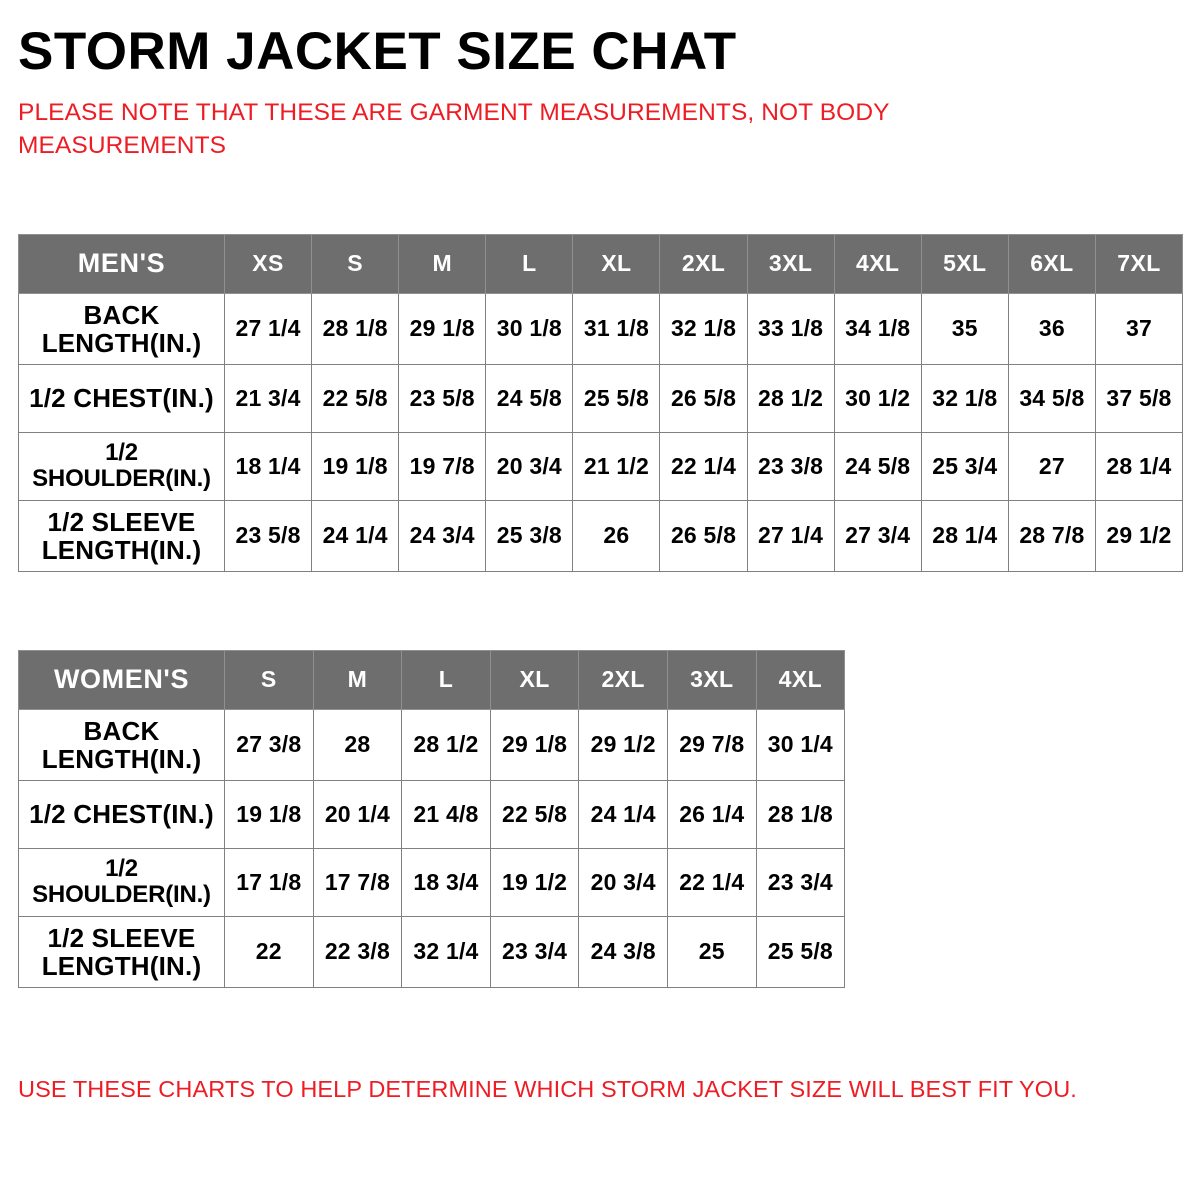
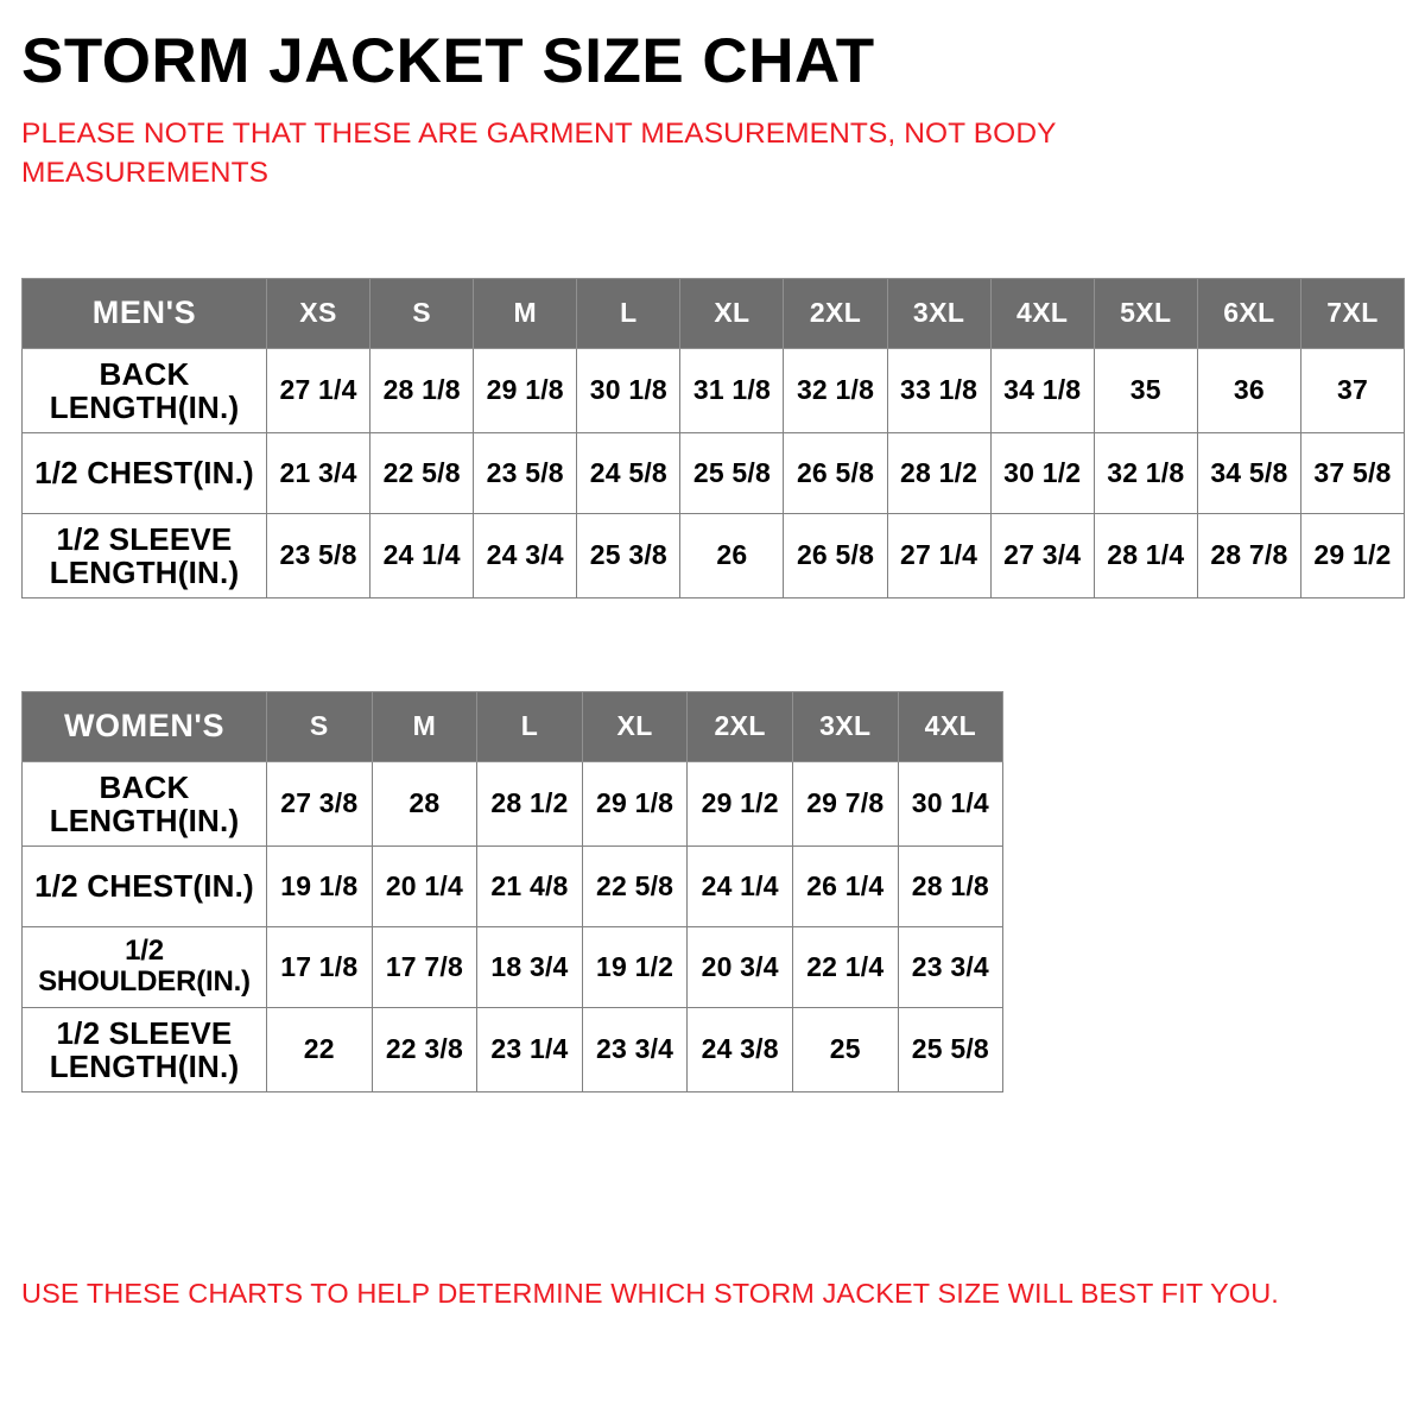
  STORM JACKET SIZE CHAT
  PLEASE NOTE THAT THESE ARE GARMENT MEASUREMENTS, NOT BODY MEASUREMENTS
  MEN'S	XS	S	M	L	XL	2XL	3XL	4XL	5XL	6XL	7XL
  BACKLENGTH(IN.)	27 1/4	28 1/8	29 1/8	30 1/8	31 1/8	32 1/8	33 1/8	34 1/8	35	36	37
  1/2 CHEST(IN.)	21 3/4	22 5/8	23 5/8	24 5/8	25 5/8	26 5/8	28 1/2	30 1/2	32 1/8	34 5/8	37 5/8
- 1/2 SHOULDER(IN.)	18 1/4	19 1/8	19 7/8	20 3/4	21 1/2	22 1/4	23 3/8	24 5/8	25 3/4	27	28 1/4
  1/2 SLEEVELENGTH(IN.)	23 5/8	24 1/4	24 3/4	25 3/8	26	26 5/8	27 1/4	27 3/4	28 1/4	28 7/8	29 1/2
  WOMEN'S	S	M	L	XL	2XL	3XL	4XL
  BACKLENGTH(IN.)	27 3/8	28	28 1/2	29 1/8	29 1/2	29 7/8	30 1/4
  1/2 CHEST(IN.)	19 1/8	20 1/4	21 4/8	22 5/8	24 1/4	26 1/4	28 1/8
  1/2 SHOULDER(IN.)	17 1/8	17 7/8	18 3/4	19 1/2	20 3/4	22 1/4	23 3/4
- 1/2 SLEEVELENGTH(IN.)	22	22 3/8	32 1/4	23 3/4	24 3/8	25	25 5/8
+ 1/2 SLEEVELENGTH(IN.)	22	22 3/8	23 1/4	23 3/4	24 3/8	25	25 5/8
  USE THESE CHARTS TO HELP DETERMINE WHICH STORM JACKET SIZE WILL BEST FIT YOU.
